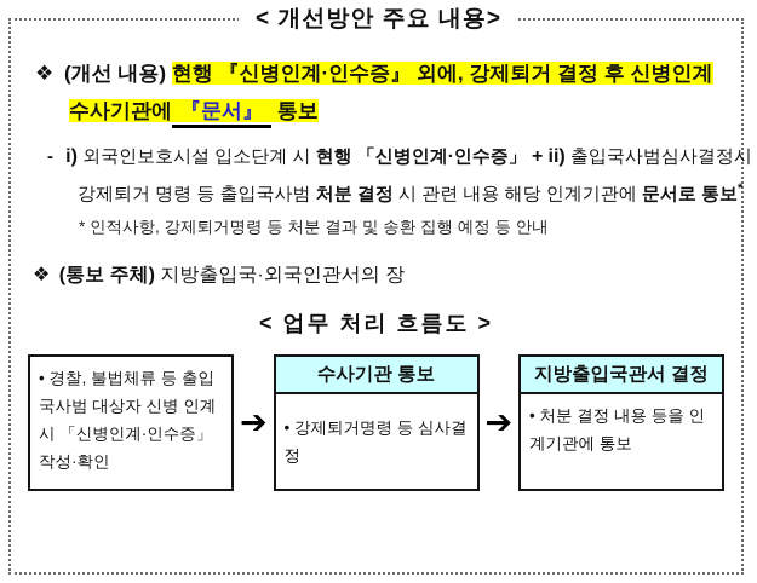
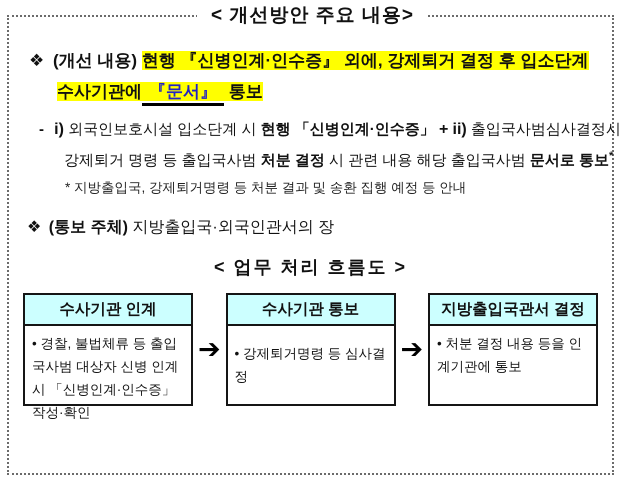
  < 개선방안 주요 내용>
- ❖ (개선 내용) 현행 『신병인계·인수증』 외에, 강제퇴거 결정 후 신병인계
+ ❖ (개선 내용) 현행 『신병인계·인수증』 외에, 강제퇴거 결정 후 입소단계
  수사기관에 『문서』 통보
  - i) 외국인보호시설 입소단계 시 현행 「신병인계·인수증」 + ii) 출입국사범심사결정시
- 강제퇴거 명령 등 출입국사범 처분 결정 시 관련 내용 해당 인계기관에 문서로 통보*
+ 강제퇴거 명령 등 출입국사범 처분 결정 시 관련 내용 해당 출입국사범 문서로 통보*
- * 인적사항, 강제퇴거명령 등 처분 결과 및 송환 집행 예정 등 안내
+ * 지방출입국, 강제퇴거명령 등 처분 결과 및 송환 집행 예정 등 안내
  ❖ (통보 주체) 지방출입국·외국인관서의 장
  < 업무 처리 흐름도 >
+ 수사기관 인계
  • 경찰, 불법체류 등 출입국사범 대상자 신병 인계시 「신병인계·인수증」 작성·확인
  ➔
  수사기관 통보
  • 강제퇴거명령 등 심사결정
  ➔
  지방출입국관서 결정
  • 처분 결정 내용 등을 인계기관에 통보
